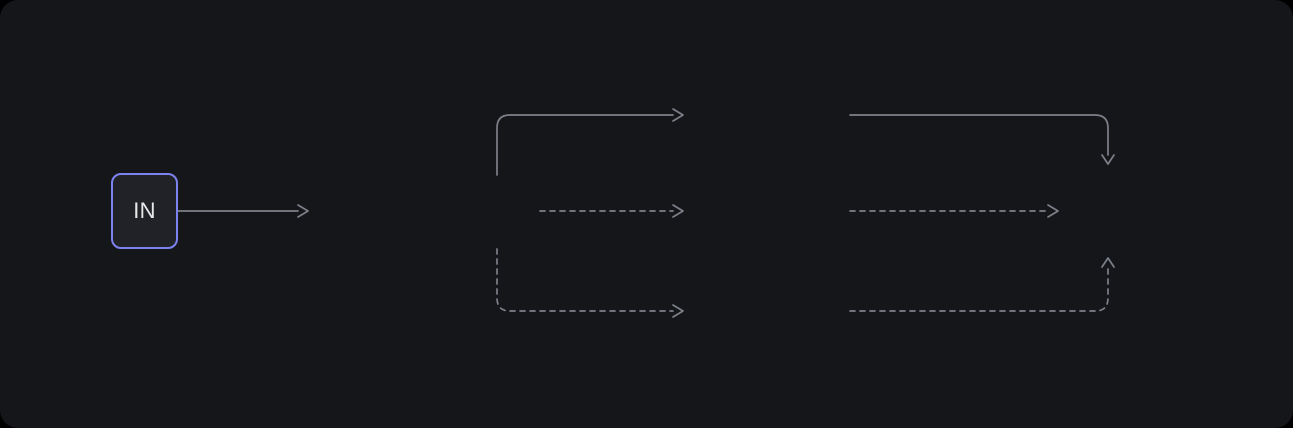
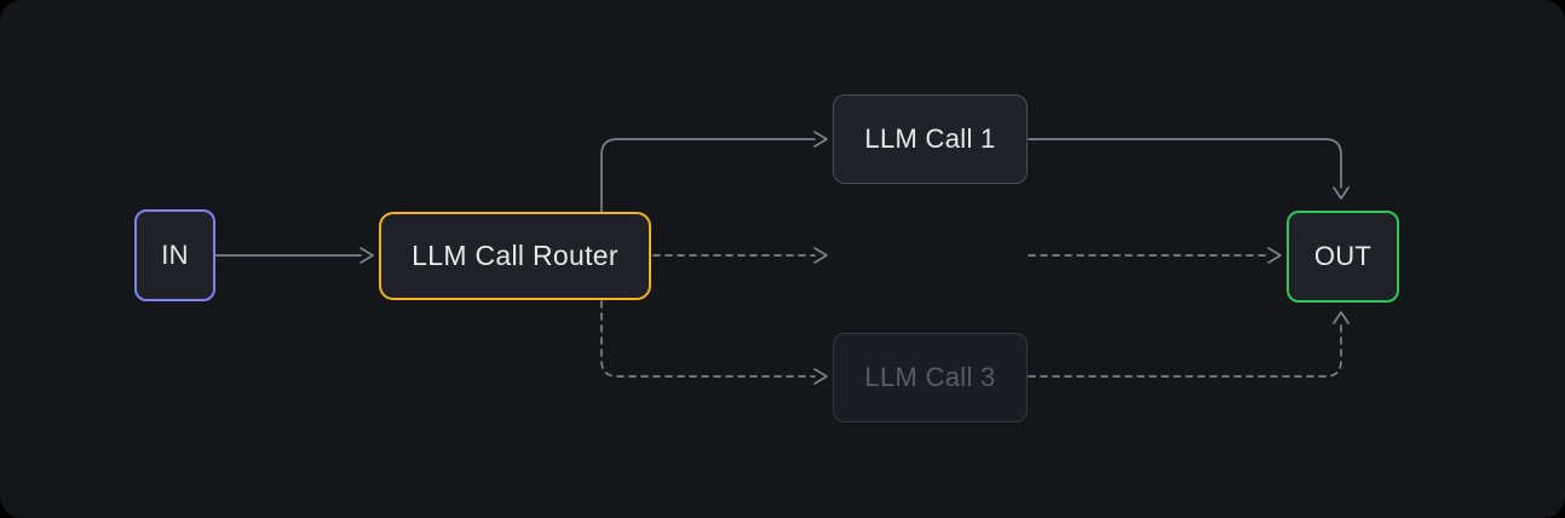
  IN
+ LLM Call Router
+ LLM Call 1
+ LLM Call 3
+ OUT
